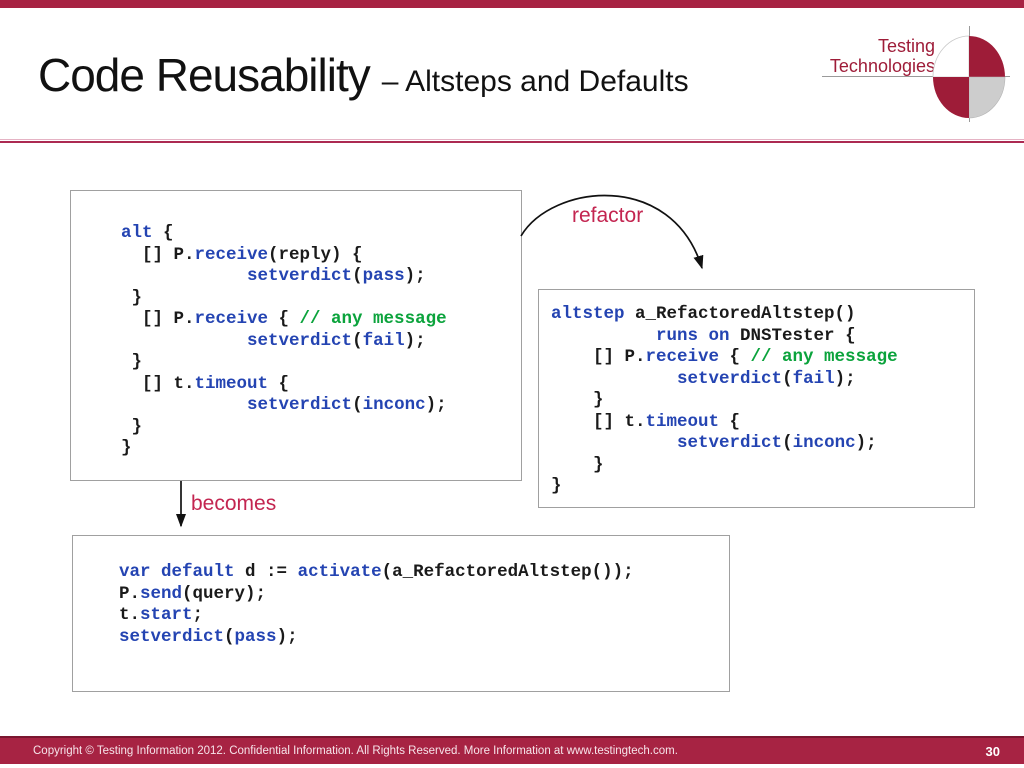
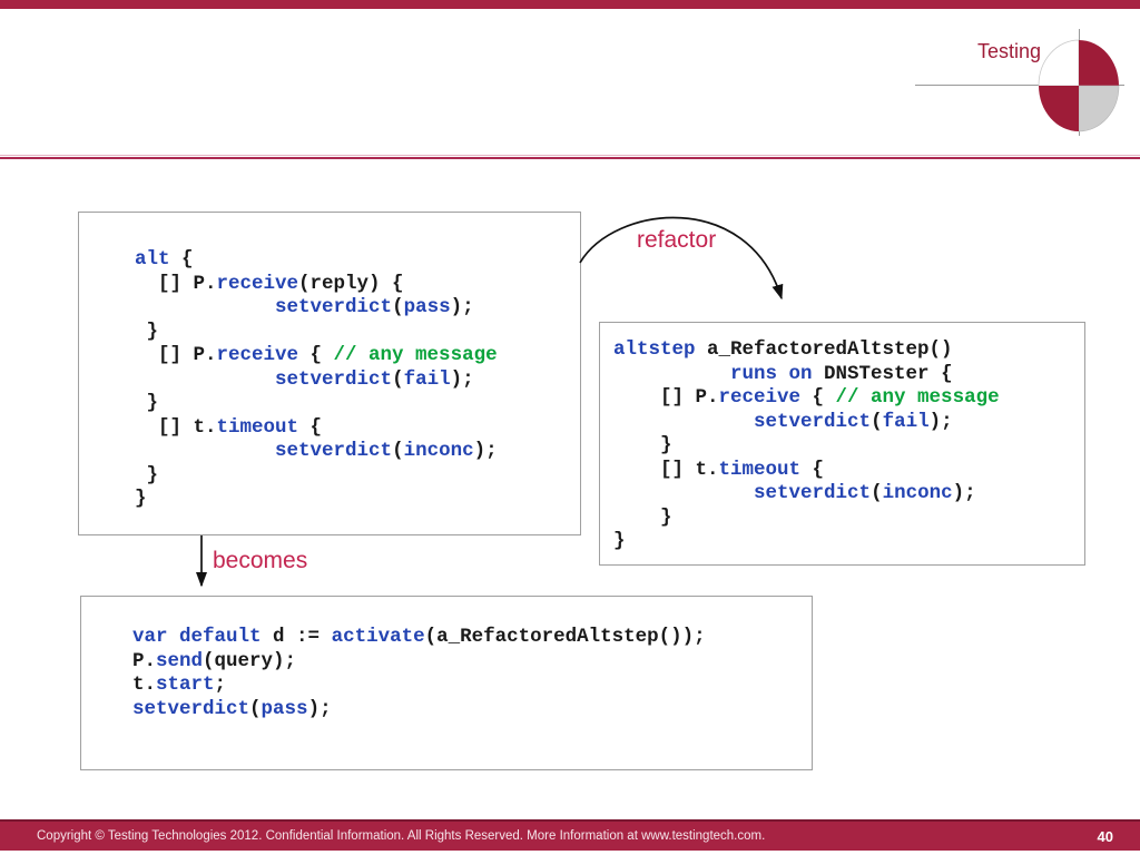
- Code Reusability
- – Altsteps and Defaults
  Testing
- Technologies
  alt {
  [] P.receive(reply) {
  setverdict(pass);
  }
  [] P.receive { // any message
  setverdict(fail);
  }
  [] t.timeout {
  setverdict(inconc);
  }
  }
  altstep a_RefactoredAltstep()
  runs on DNSTester {
  [] P.receive { // any message
  setverdict(fail);
  }
  [] t.timeout {
  setverdict(inconc);
  }
  }
  var default d := activate(a_RefactoredAltstep());
  P.send(query);
  t.start;
  setverdict(pass);
  refactor
  becomes
- Copyright © Testing Information 2012. Confidential Information. All Rights Reserved. More Information at www.testingtech.com.
+ Copyright © Testing Technologies 2012. Confidential Information. All Rights Reserved. More Information at www.testingtech.com.
- 30
+ 40
